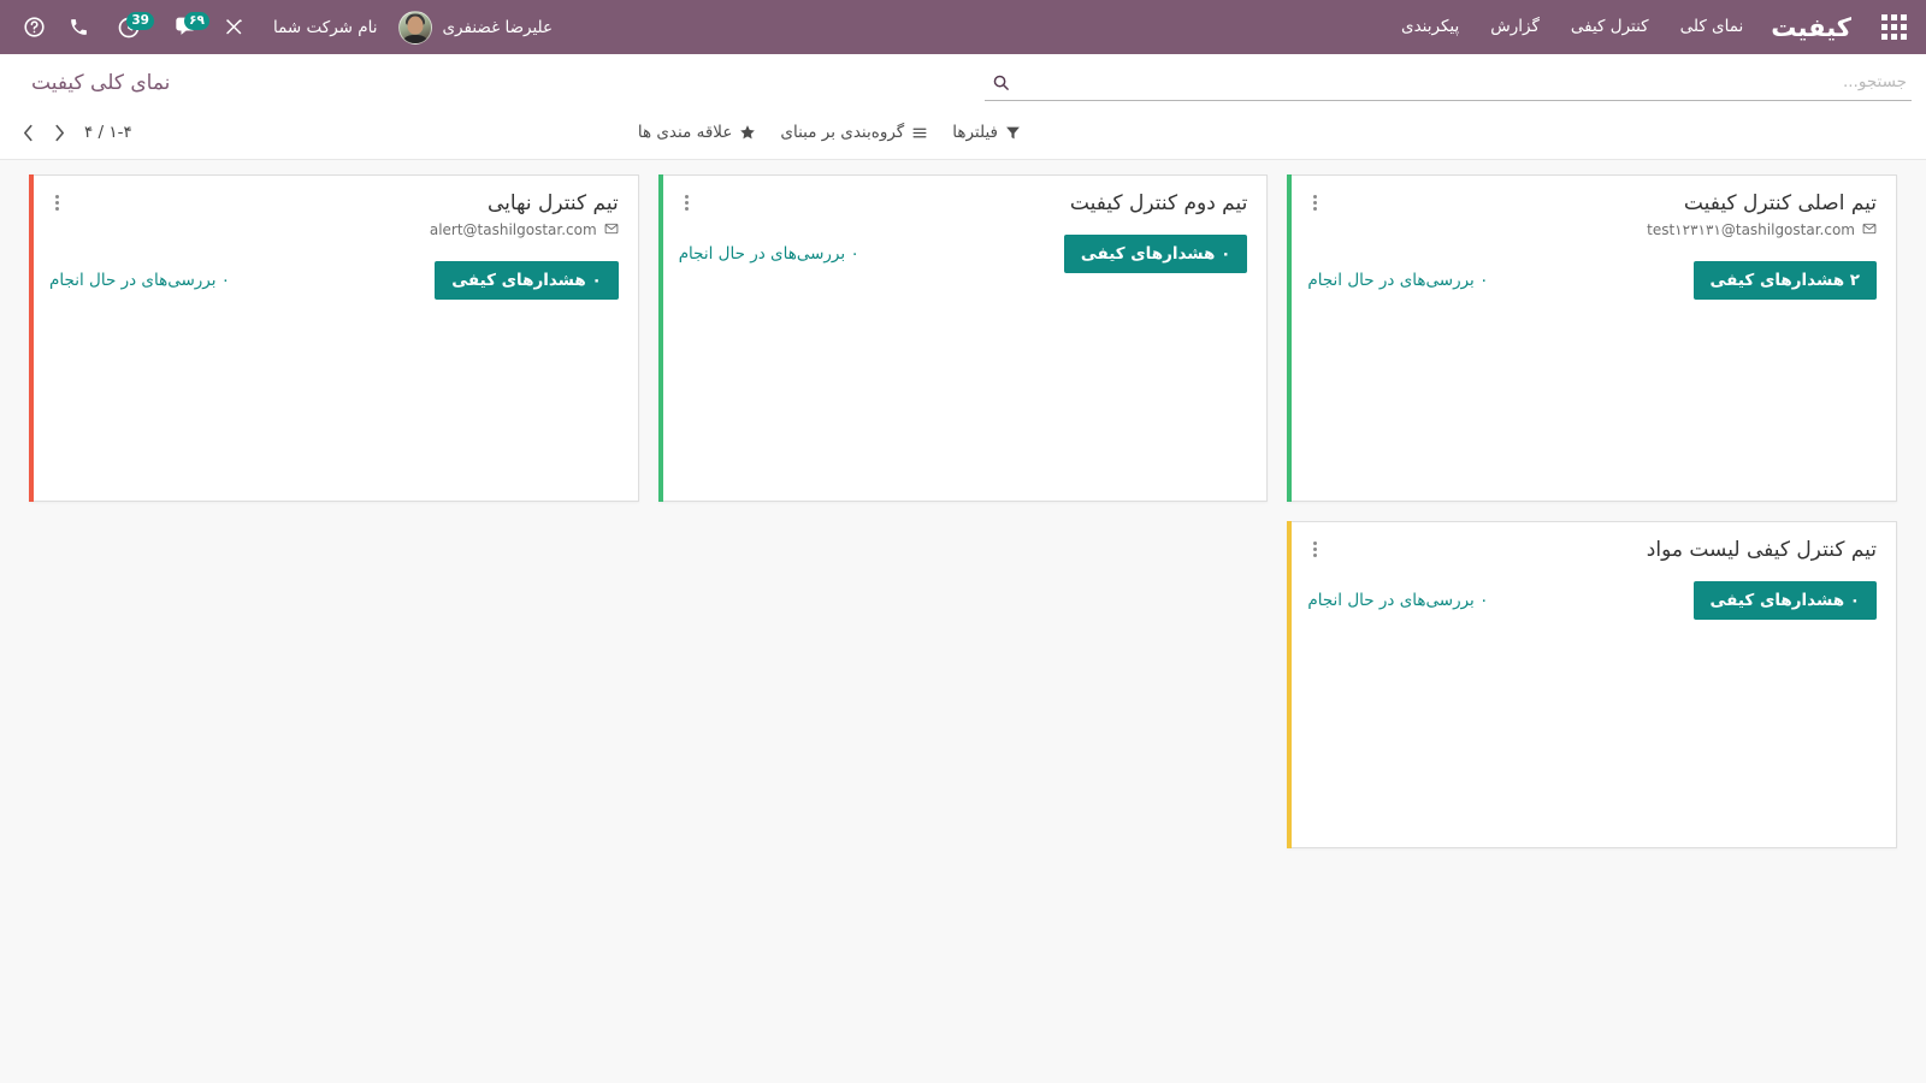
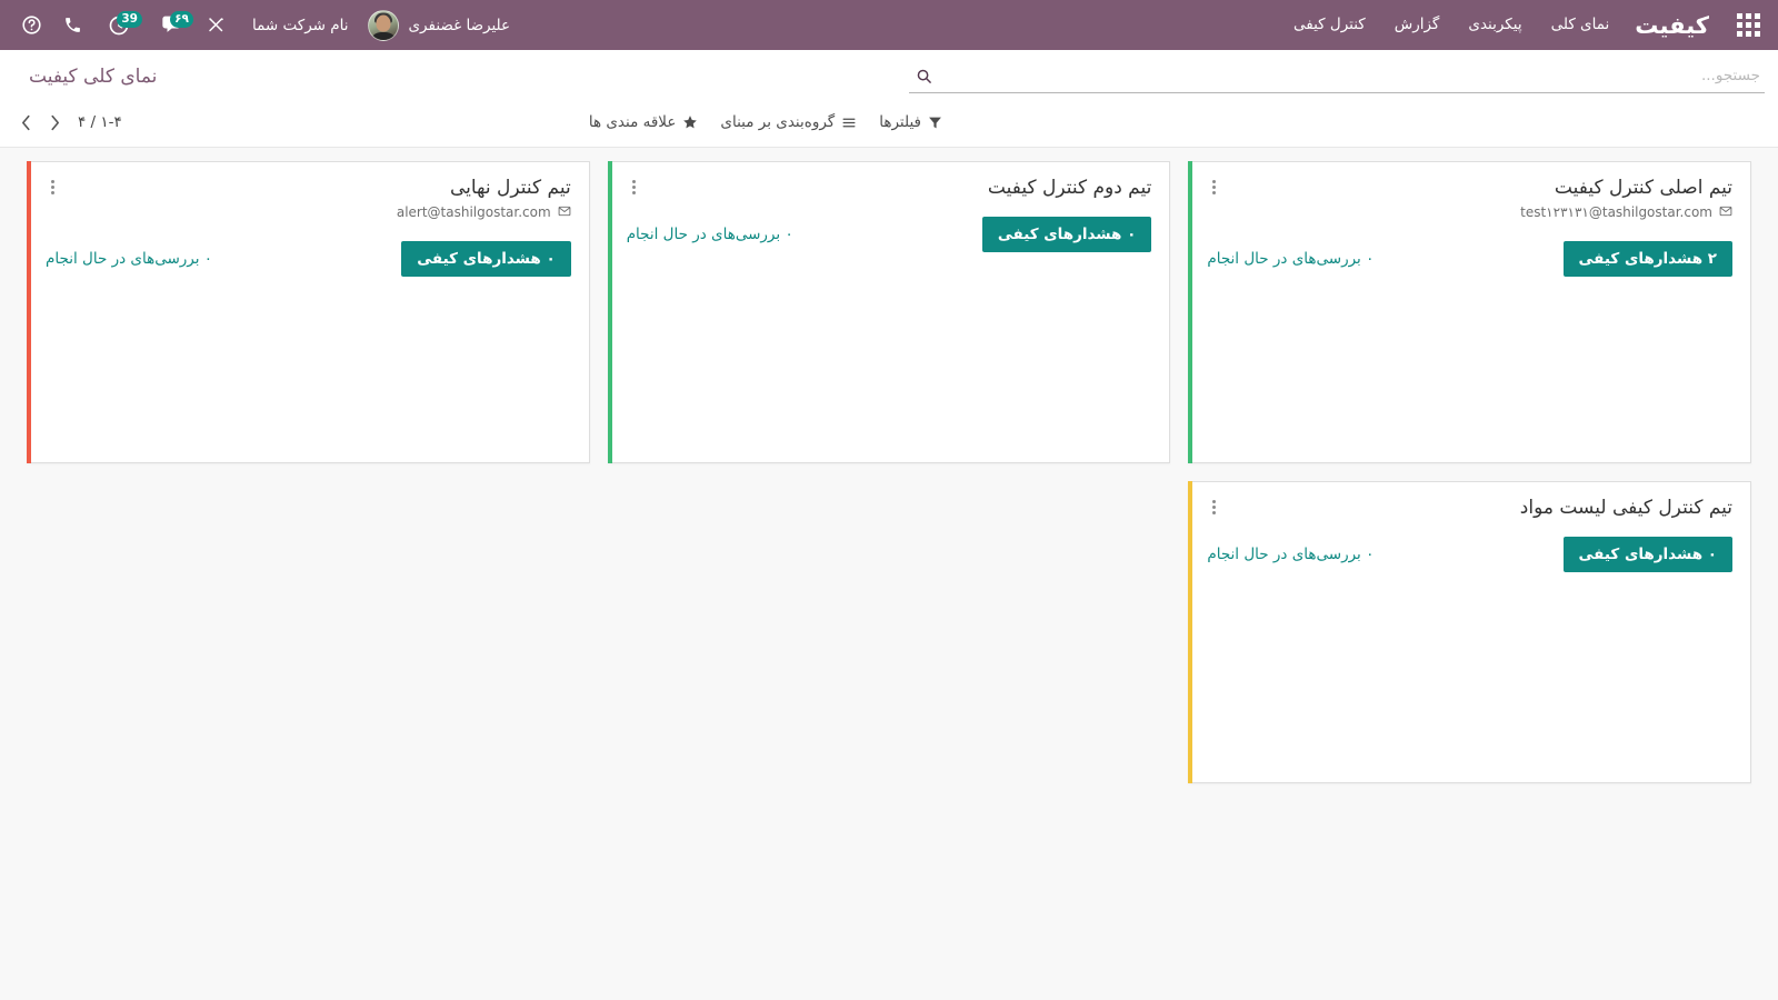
  کیفیت
  نمای کلی
- کنترل کیفی
+ پیکربندی
  گزارش
- پیکربندی
+ کنترل کیفی
  علیرضا غضنفری
  نام شرکت شما
  ۶۹
  39
  نمای کلی کیفیت
  فیلترها
  گروه‌بندی بر مبنای
  علاقه مندی ها
  ۱-۴ / ۴
  تیم اصلی کنترل کیفیت
  test۱۲۳۱۳۱@tashilgostar.com
  ۲ هشدارهای کیفی
  ۰ بررسی‌های در حال انجام
  تیم کنترل کیفی لیست مواد
  ۰ هشدارهای کیفی
  ۰ بررسی‌های در حال انجام
  تیم دوم کنترل کیفیت
  ۰ هشدارهای کیفی
  ۰ بررسی‌های در حال انجام
  تیم کنترل نهایی
  alert@tashilgostar.com
  ۰ هشدارهای کیفی
  ۰ بررسی‌های در حال انجام
